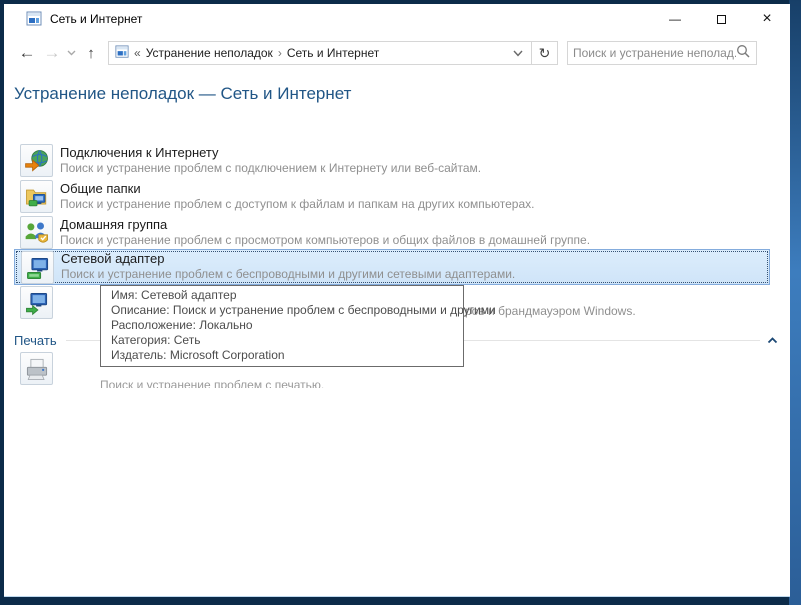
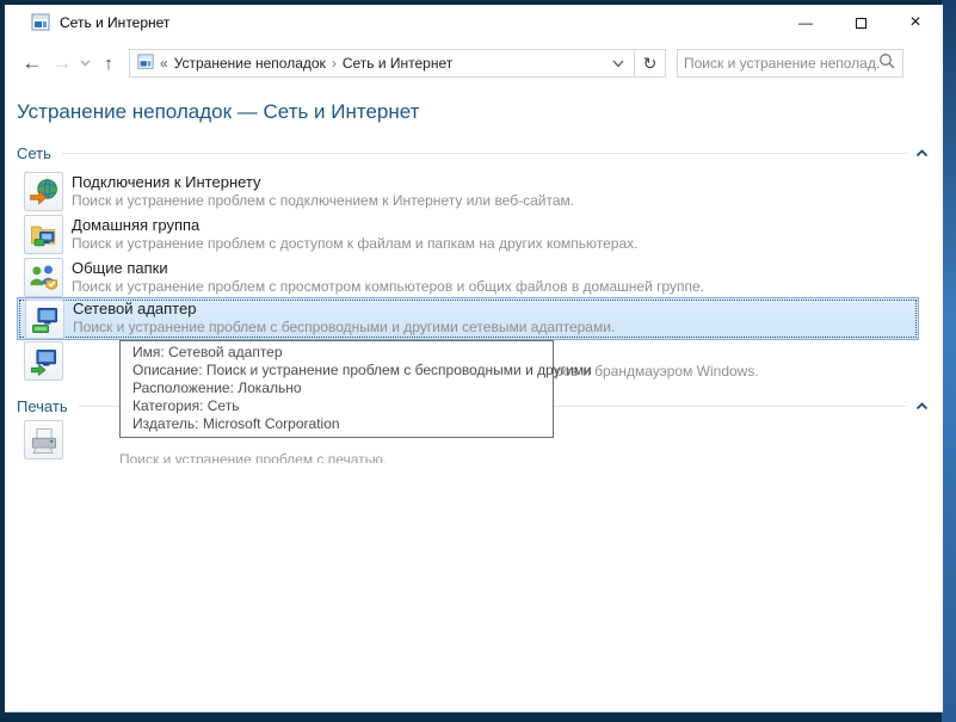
  Сеть и Интернет
  —
  ×
  ←
  →
  ↑
  «
  Устранение неполадок
  ›
  Сеть и Интернет
  ↻
  Поиск и устранение неполад.
  Устранение неполадок — Сеть и Интернет
+ Сеть
  Подключения к Интернету
  Поиск и устранение проблем с подключением к Интернету или веб-сайтам.
- Общие папки
+ Домашняя группа
  Поиск и устранение проблем с доступом к файлам и папкам на других компьютерах.
- Домашняя группа
+ Общие папки
  Поиск и устранение проблем с просмотром компьютеров и общих файлов в домашней группе.
  Сетевой адаптер
  Поиск и устранение проблем с беспроводными и другими сетевыми адаптерами.
  ров и брандмауэром Windows.
  Печать
  Поиск и устранение проблем с печатью.
  Имя: Сетевой адаптер
  Описание: Поиск и устранение проблем с беспроводными и другими
  Расположение: Локально
  Категория: Сеть
  Издатель: Microsoft Corporation
